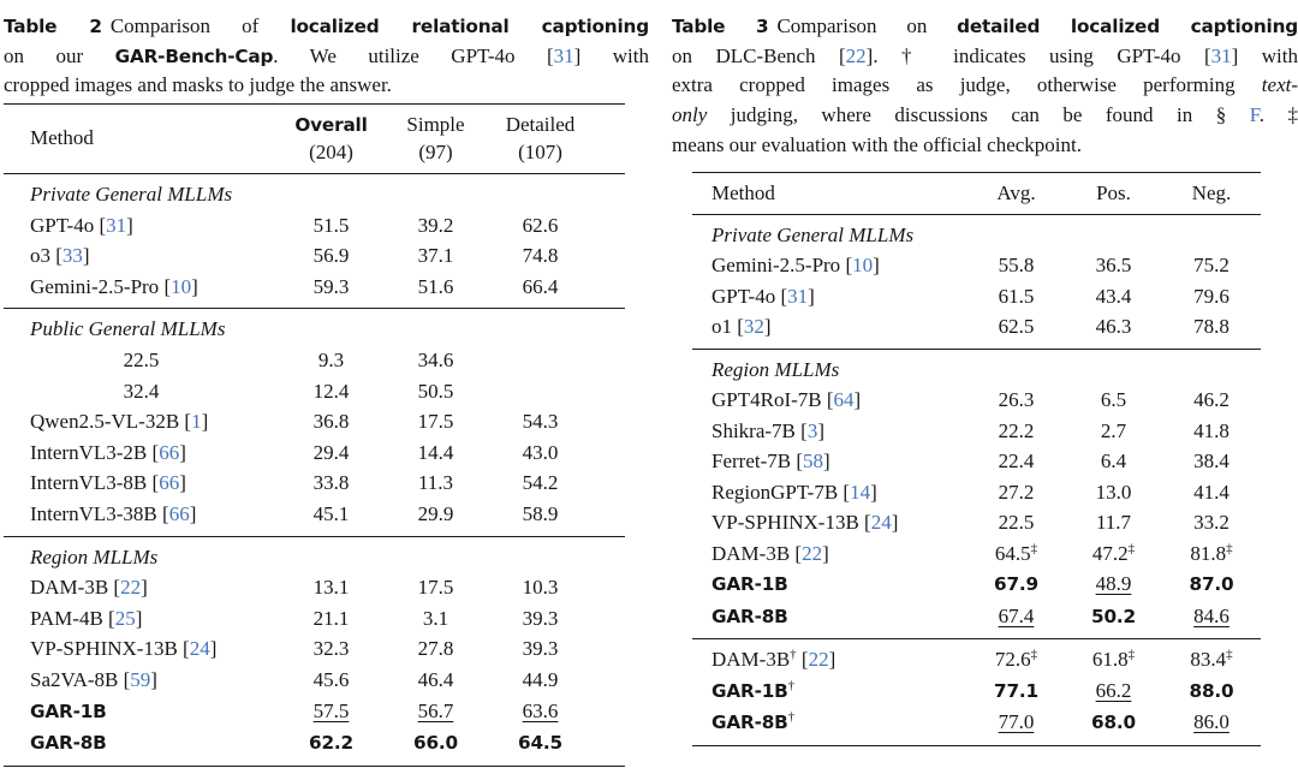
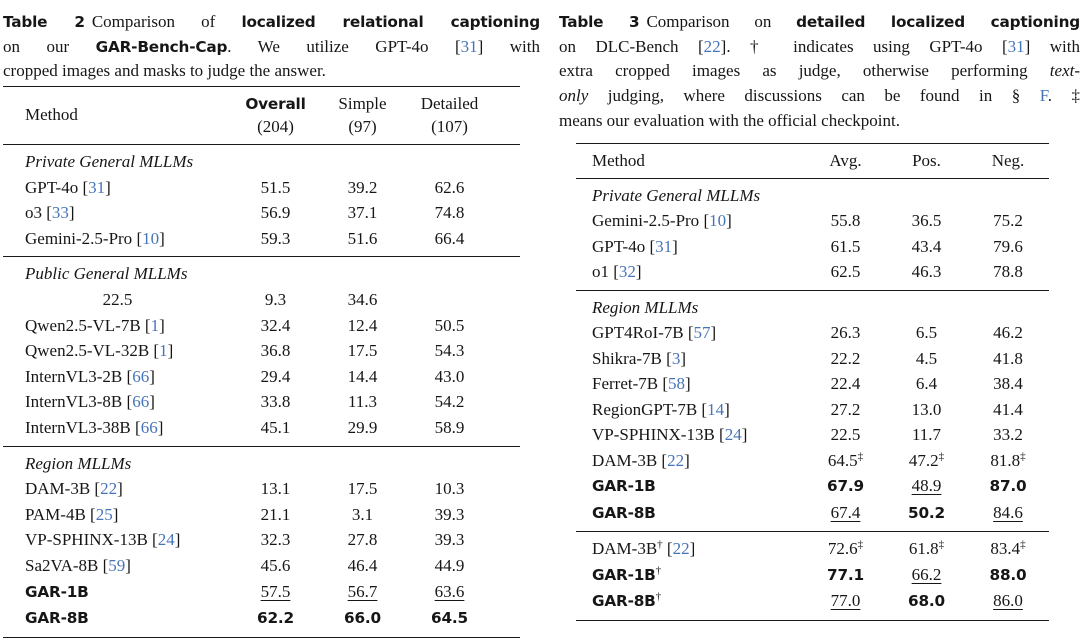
  Table 2 Comparison of localized relational captioning
  on our GAR-Bench-Cap. We utilize GPT-4o [31] with
  cropped images and masks to judge the answer.
  Method
  Overall
  (204)
  Simple
  (97)
  Detailed
  (107)
  Private General MLLMs
  GPT-4o [31]
  51.5
  39.2
  62.6
  o3 [33]
  56.9
  37.1
  74.8
  Gemini-2.5-Pro [10]
  59.3
  51.6
  66.4
  Public General MLLMs
  22.5
  9.3
  34.6
+ Qwen2.5-VL-7B [1]
  32.4
  12.4
  50.5
  Qwen2.5-VL-32B [1]
  36.8
  17.5
  54.3
  InternVL3-2B [66]
  29.4
  14.4
  43.0
  InternVL3-8B [66]
  33.8
  11.3
  54.2
  InternVL3-38B [66]
  45.1
  29.9
  58.9
  Region MLLMs
  DAM-3B [22]
  13.1
  17.5
  10.3
  PAM-4B [25]
  21.1
  3.1
  39.3
  VP-SPHINX-13B [24]
  32.3
  27.8
  39.3
  Sa2VA-8B [59]
  45.6
  46.4
  44.9
  GAR-1B
  57.5
  56.7
  63.6
  GAR-8B
  62.2
  66.0
  64.5
  Table 3 Comparison on detailed localized captioning
  on DLC-Bench [22]. † indicates using GPT-4o [31] with
  extra cropped images as judge, otherwise performing text-
  only judging, where discussions can be found in § F. ‡
  means our evaluation with the official checkpoint.
  Method
  Avg.
  Pos.
  Neg.
  Private General MLLMs
  Gemini-2.5-Pro [10]
  55.8
  36.5
  75.2
  GPT-4o [31]
  61.5
  43.4
  79.6
  o1 [32]
  62.5
  46.3
  78.8
  Region MLLMs
- GPT4RoI-7B [64]
+ GPT4RoI-7B [57]
  26.3
  6.5
  46.2
  Shikra-7B [3]
  22.2
- 2.7
+ 4.5
  41.8
  Ferret-7B [58]
  22.4
  6.4
  38.4
  RegionGPT-7B [14]
  27.2
  13.0
  41.4
  VP-SPHINX-13B [24]
  22.5
  11.7
  33.2
  DAM-3B [22]
  64.5‡
  47.2‡
  81.8‡
  GAR-1B
  67.9
  48.9
  87.0
  GAR-8B
  67.4
  50.2
  84.6
  DAM-3B† [22]
  72.6‡
  61.8‡
  83.4‡
  GAR-1B†
  77.1
  66.2
  88.0
  GAR-8B†
  77.0
  68.0
  86.0
